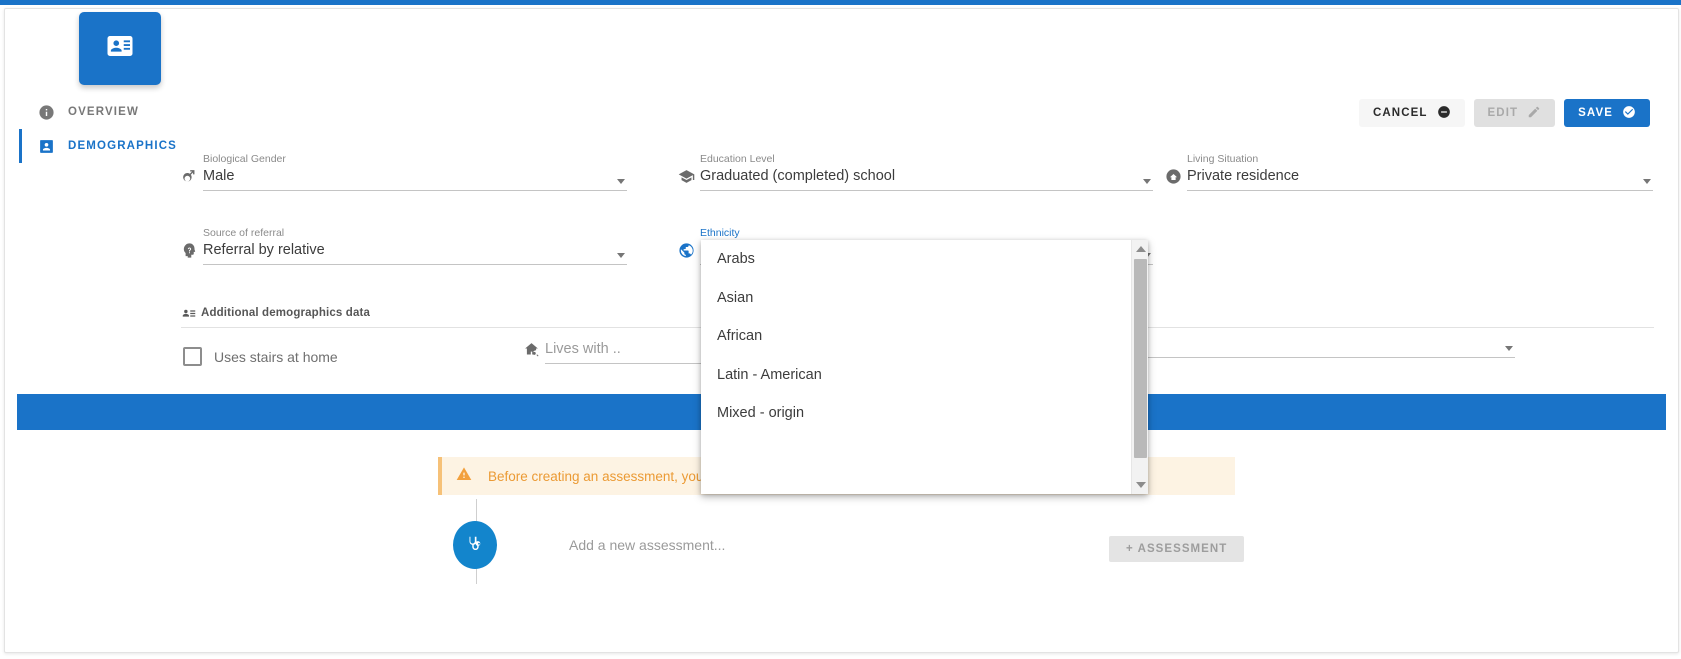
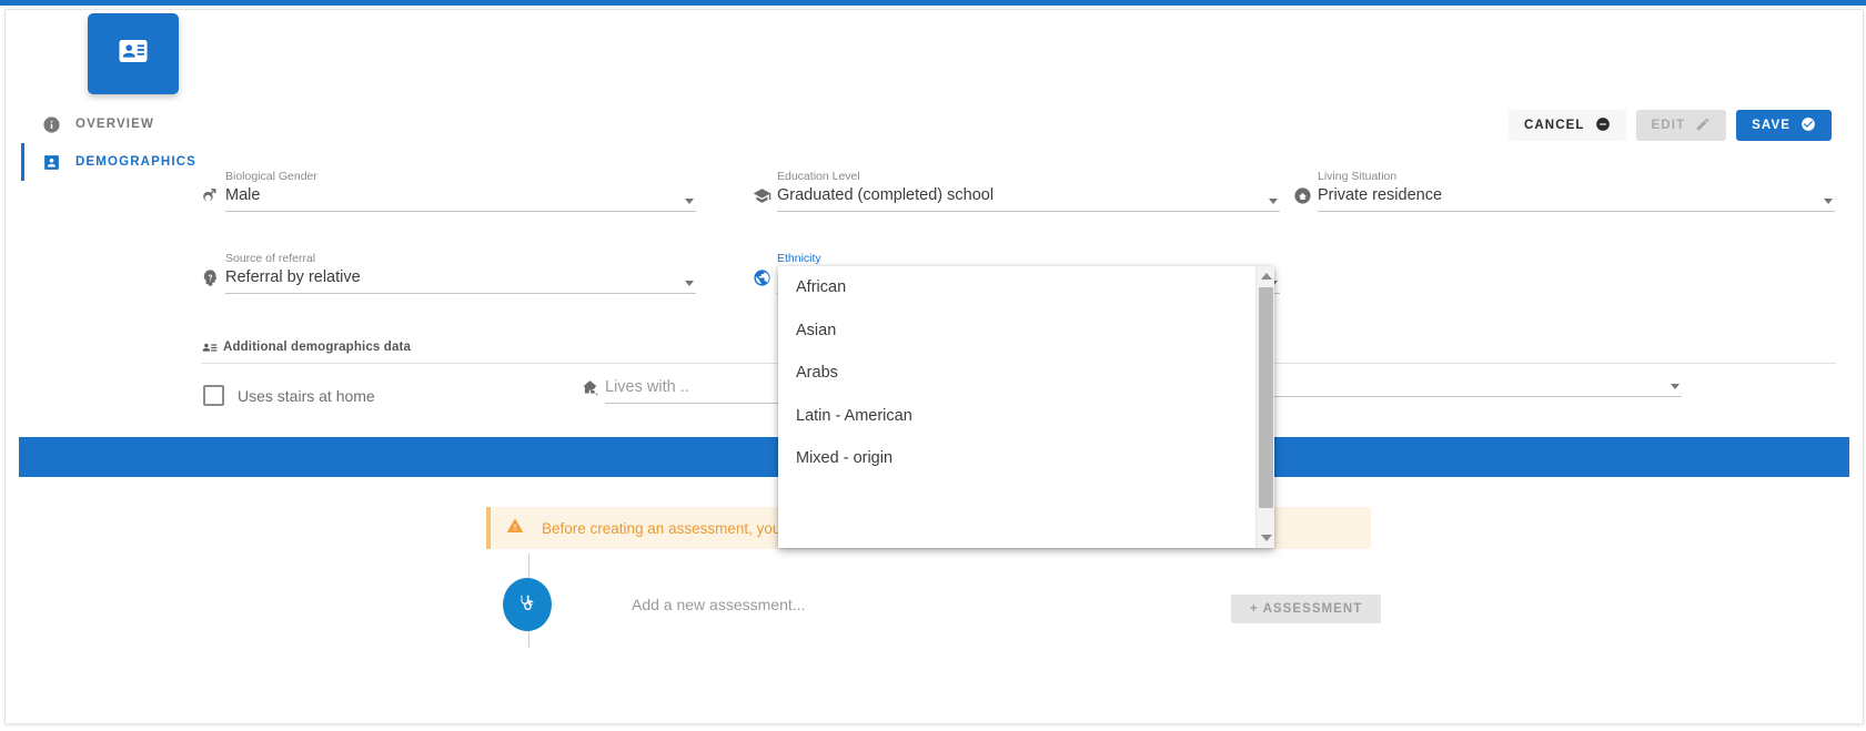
  OVERVIEW
  DEMOGRAPHICS
  CANCEL
  EDIT
  SAVE
  Biological Gender
  Male
  Education Level
  Graduated (completed) school
  Living Situation
  Private residence
  Source of referral
  Referral by relative
  Ethnicity
  Additional demographics data
  Uses stairs at home
  Lives with ..
  Before creating an assessment, you
  Add a new assessment...
  + ASSESSMENT
- Arabs
+ African
  Asian
- African
+ Arabs
  Latin - American
  Mixed - origin
